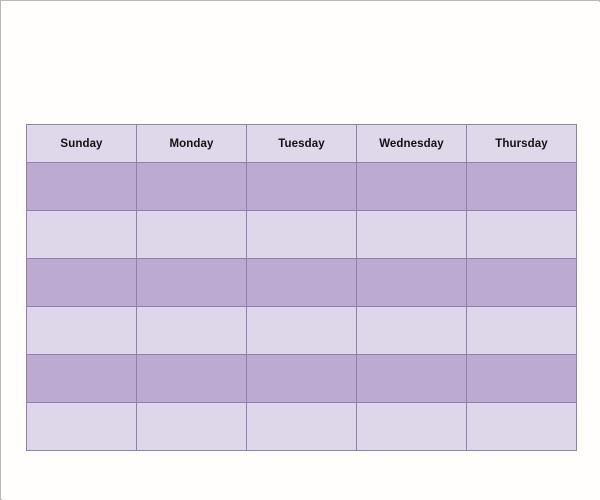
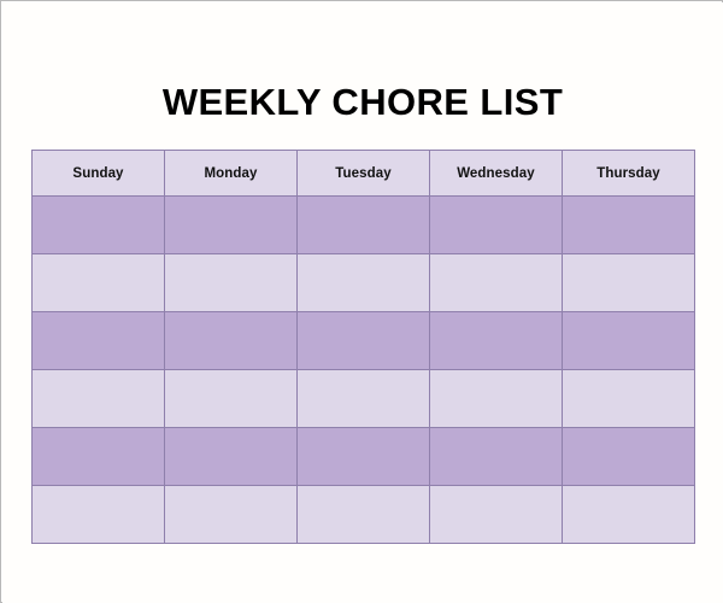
+ WEEKLY CHORE LIST
  Sunday	Monday	Tuesday	Wednesday	Thursday
